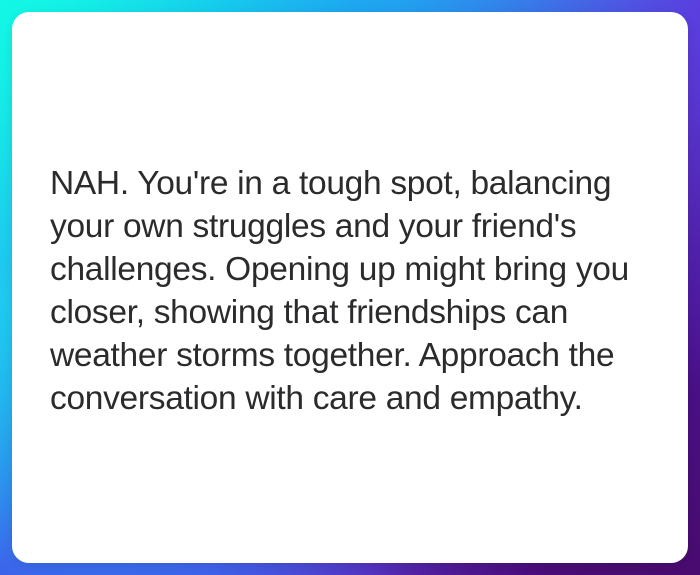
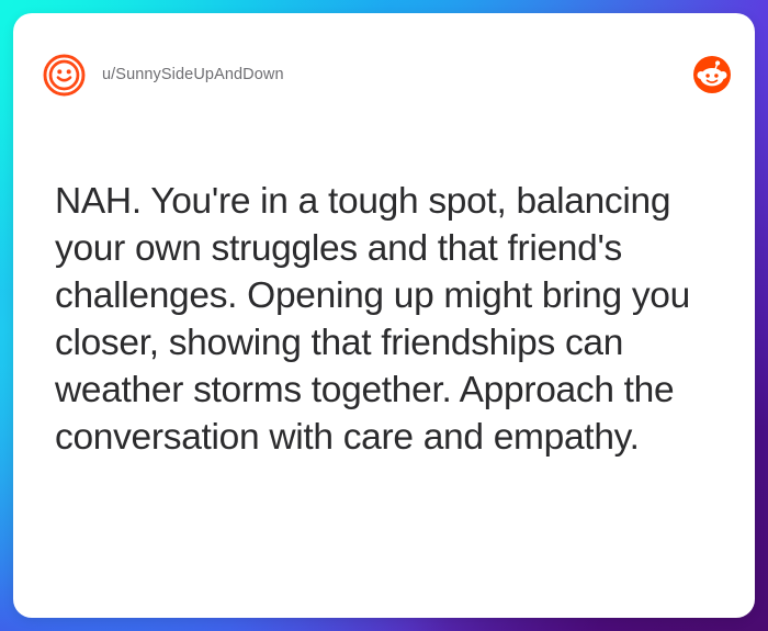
+ u/SunnySideUpAndDown
- NAH. You're in a tough spot, balancing your own struggles and your friend's challenges. Opening up might bring you closer, showing that friendships can weather storms together. Approach the conversation with care and empathy.
+ NAH. You're in a tough spot, balancing your own struggles and that friend's challenges. Opening up might bring you closer, showing that friendships can weather storms together. Approach the conversation with care and empathy.
